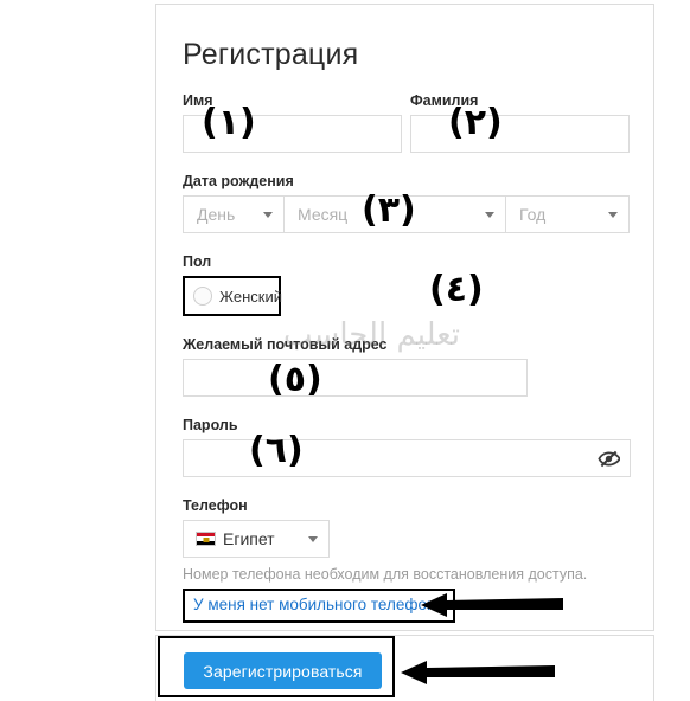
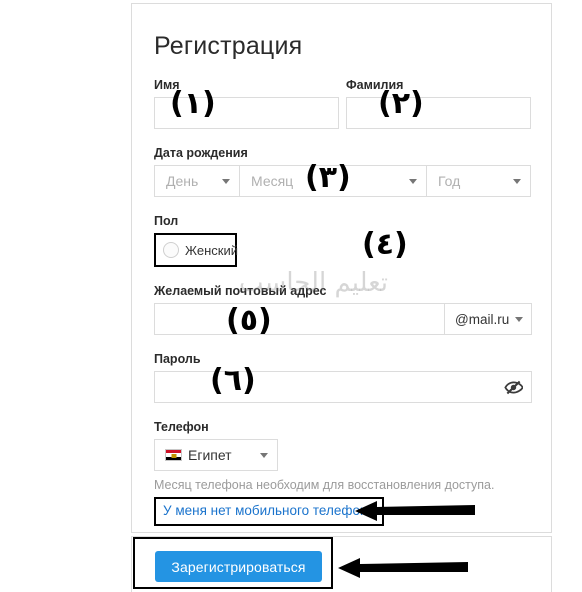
  Регистрация
  Имя
  Фамилия
  Дата рождения
  День
  Месяц
  Год
  Пол
  Женский
  Желаемый почтовый адрес
+ @mail.ru
  Пароль
  Телефон
  Египет
- Номер телефона необходим для восстановления доступа.
+ Месяц телефона необходим для восстановления доступа.
  У меня нет мобильного телеф
  Зарегистрироваться
  تعليم الحاسب
  (١)
  (٢)
  (٣)
  (٤)
  (٥)
  (٦)
